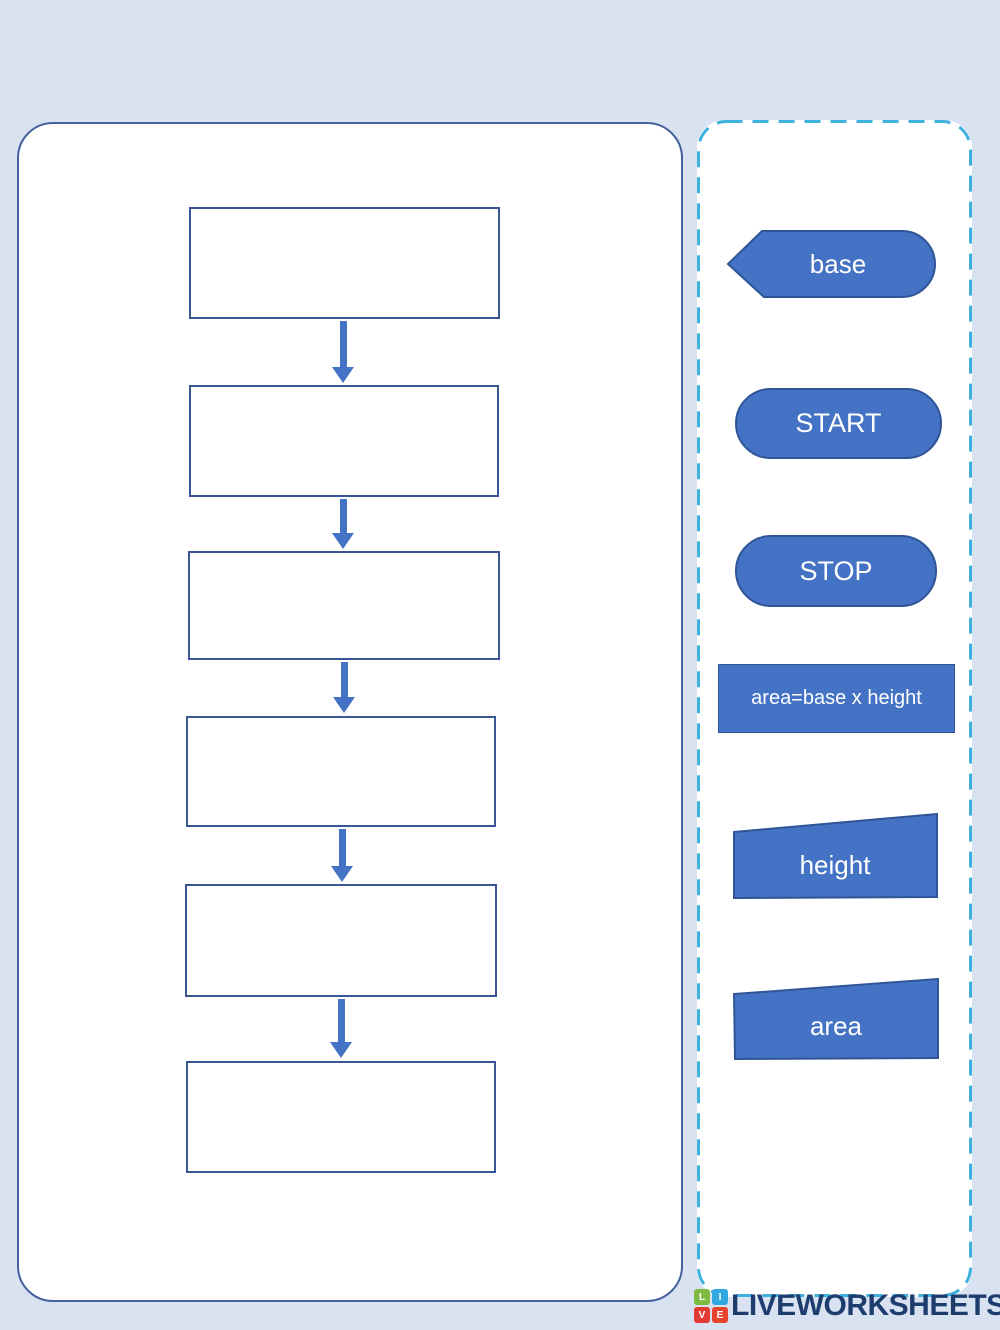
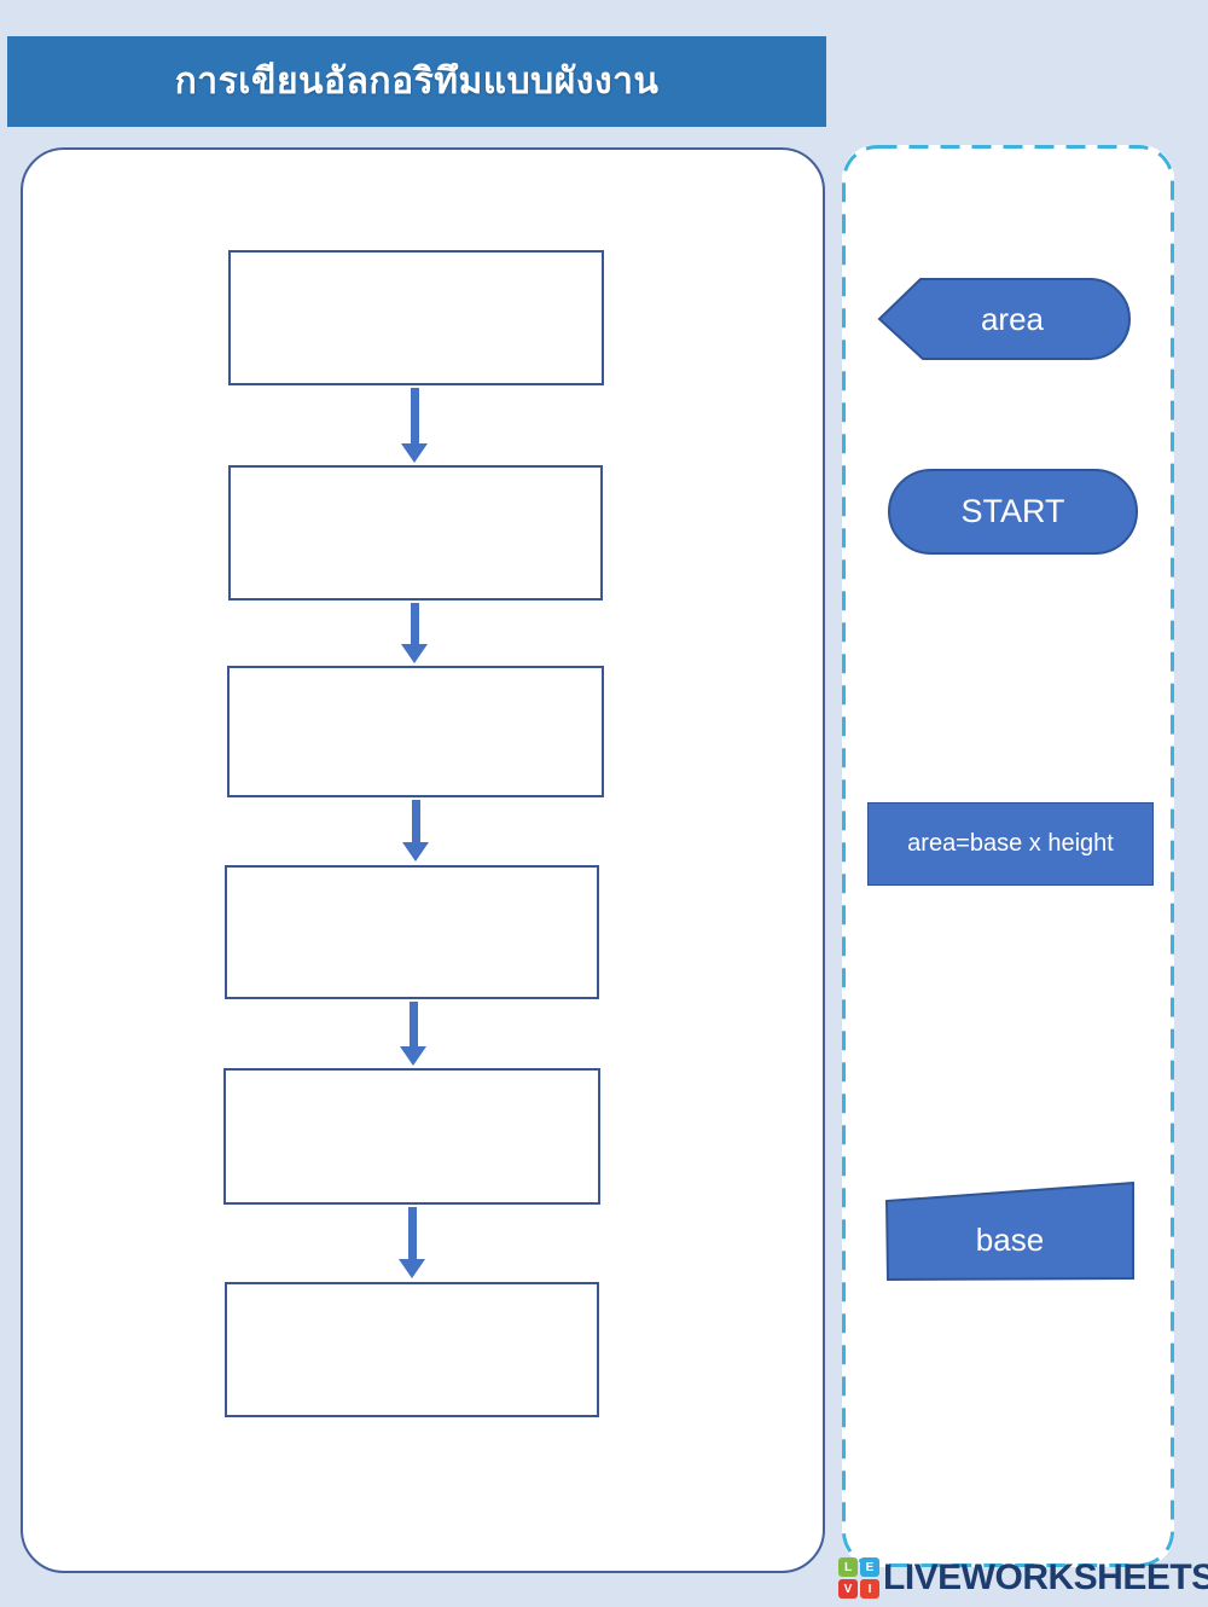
+ การเขียนอัลกอริทึมแบบผังงาน
- base
+ area
  START
- STOP
  area=base x height
- height
- area
+ base
  L
- I
+ E
  V
- E
+ I
  LIVEWORKSHEETS
